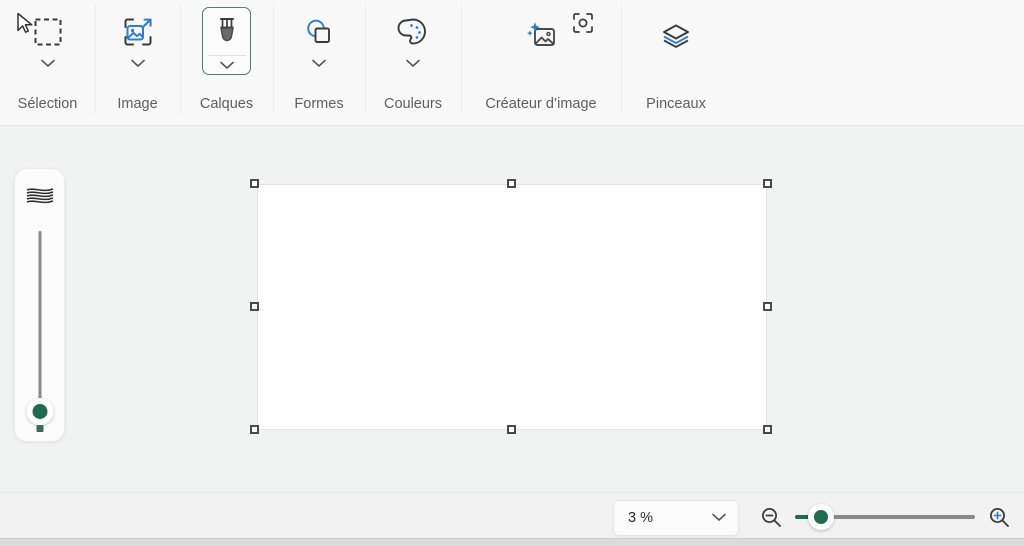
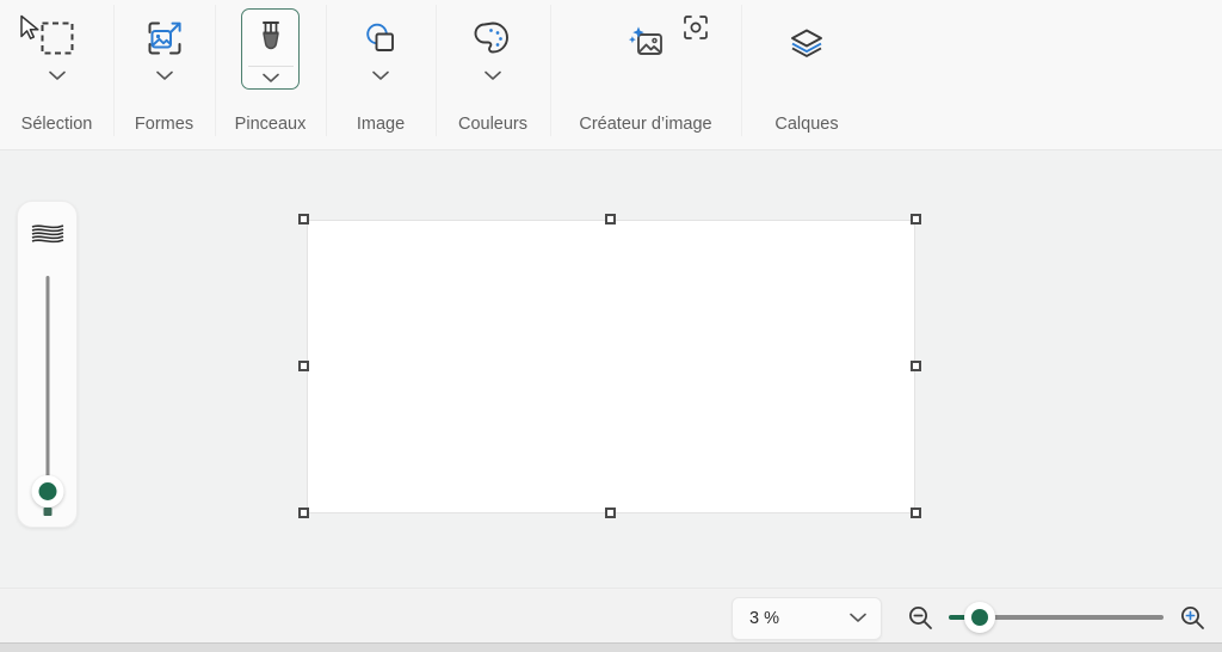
  Sélection
- Image
+ Formes
- Calques
+ Pinceaux
- Formes
+ Image
  Couleurs
  Créateur d’image
- Pinceaux
+ Calques
  3 %
